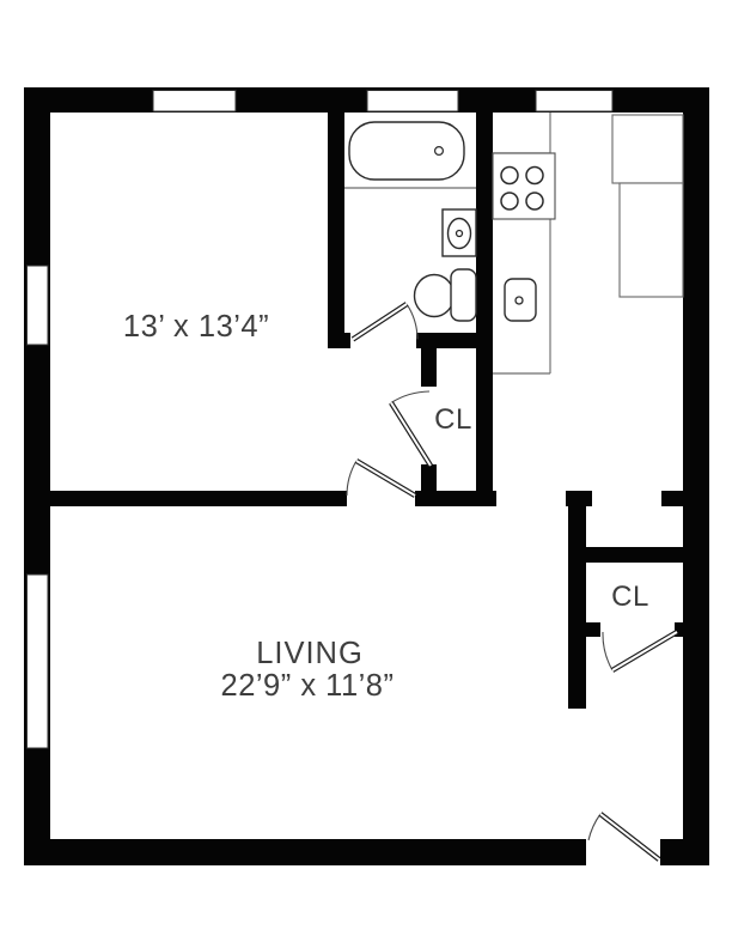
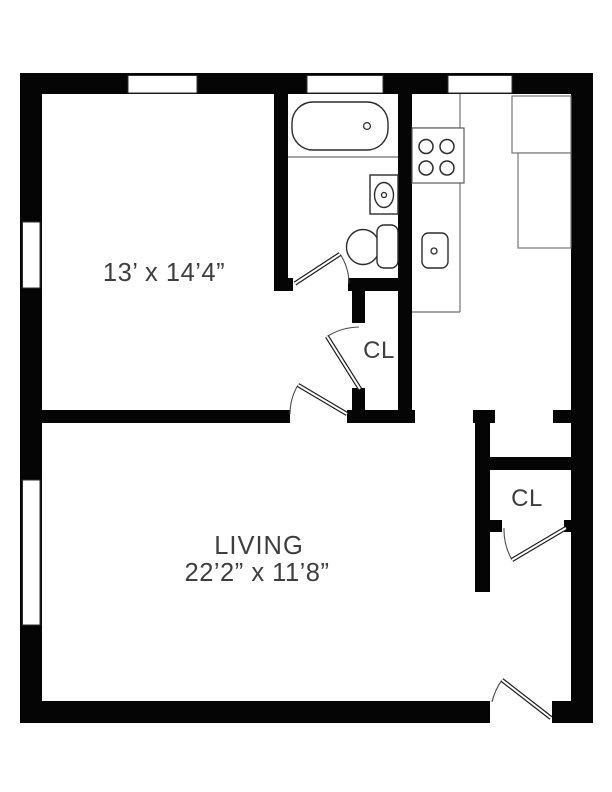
- 13’ x 13’4”
+ 13’ x 14’4”
  LIVING
- 22’9” x 11’8”
+ 22’2” x 11’8”
  CL
  CL
